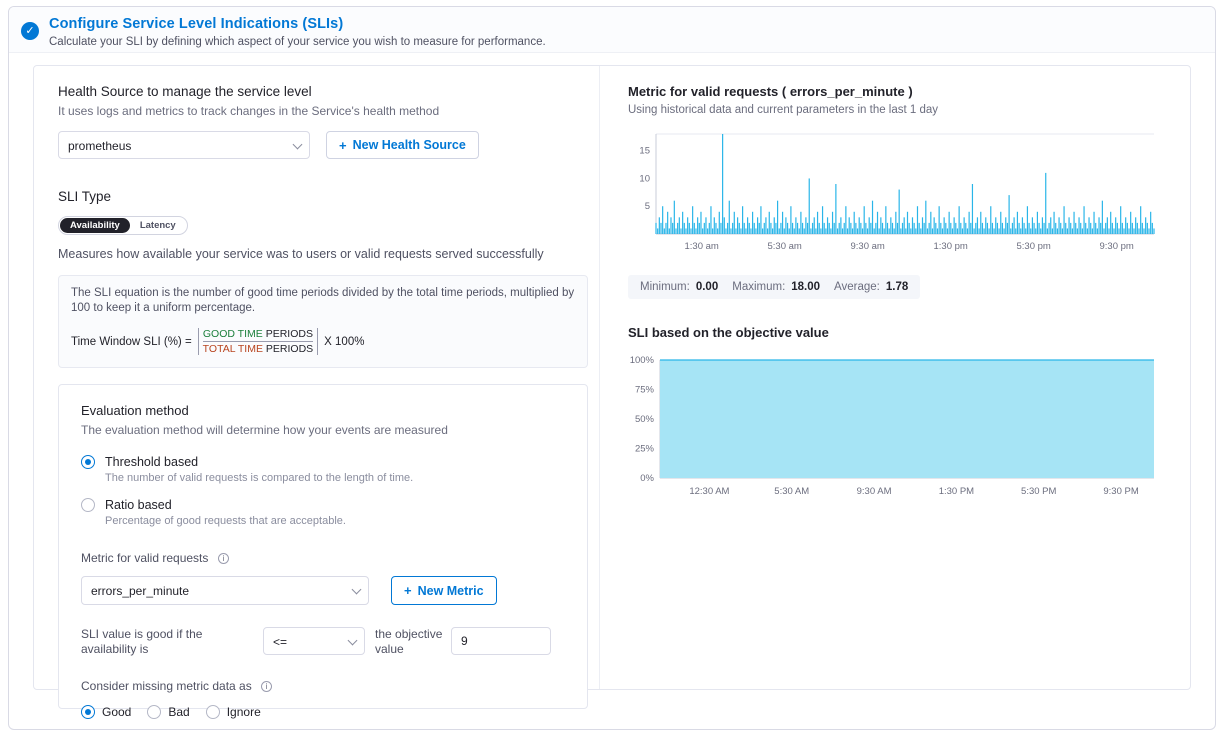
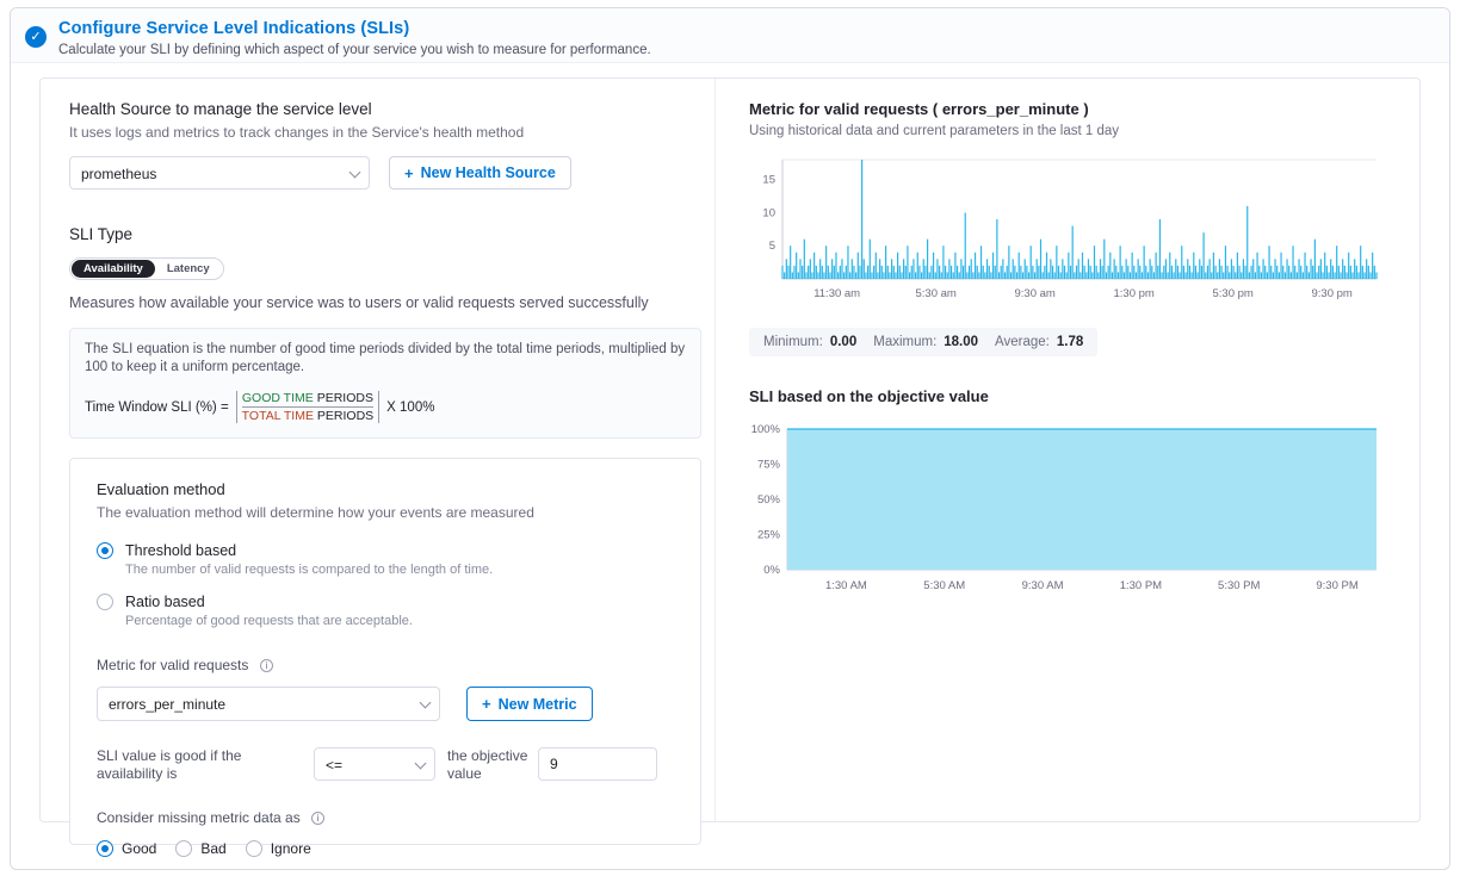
  ✓
  Configure Service Level Indications (SLIs)
  Calculate your SLI by defining which aspect of your service you wish to measure for performance.
  Health Source to manage the service level
  It uses logs and metrics to track changes in the Service's health method
  prometheus
  +
  New Health Source
  SLI Type
  Availability
  Latency
  Measures how available your service was to users or valid requests served successfully
  The SLI equation is the number of good time periods divided by the total time periods, multiplied by 100 to keep it a uniform percentage.
  Time Window SLI (%) =
  GOOD TIME PERIODS
  TOTAL TIME PERIODS
  X 100%
  Evaluation method
  The evaluation method will determine how your events are measured
  Threshold based
  The number of valid requests is compared to the length of time.
  Ratio based
  Percentage of good requests that are acceptable.
  Metric for valid requests i
  errors_per_minute
  +
  New Metric
  SLI value is good if the availability is
  <=
  the objective value
  9
  Consider missing metric data as i
  Good
  Bad
  Ignore
  Metric for valid requests ( errors_per_minute )
  Using historical data and current parameters in the last 1 day
  5
  10
  15
- 1:30 am
+ 11:30 am
  5:30 am
  9:30 am
  1:30 pm
  5:30 pm
  9:30 pm
  Minimum:
  0.00
  Maximum:
  18.00
  Average:
  1.78
  SLI based on the objective value
  0%
  25%
  50%
  75%
  100%
- 12:30 AM
+ 1:30 AM
  5:30 AM
  9:30 AM
  1:30 PM
  5:30 PM
  9:30 PM
